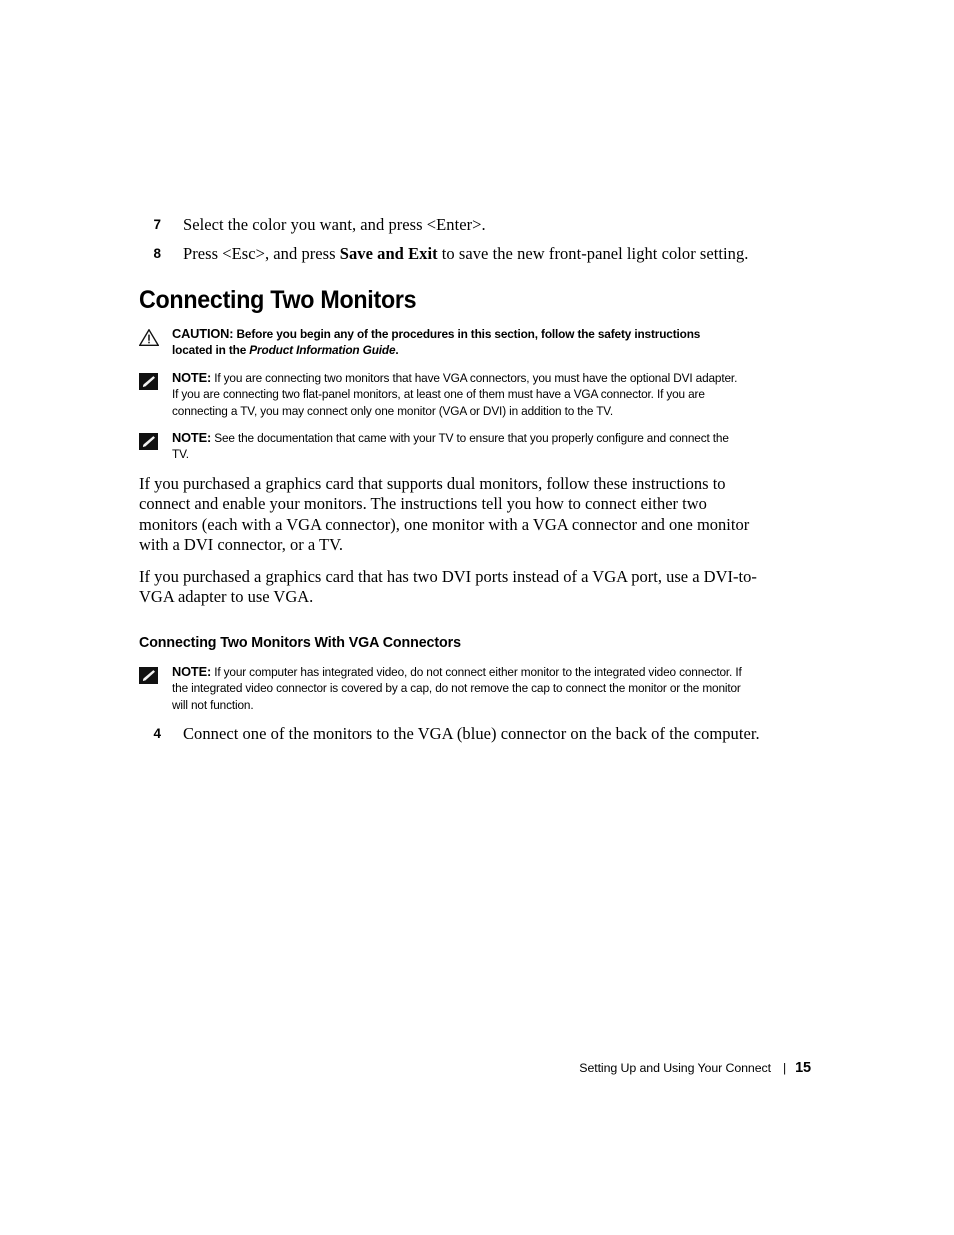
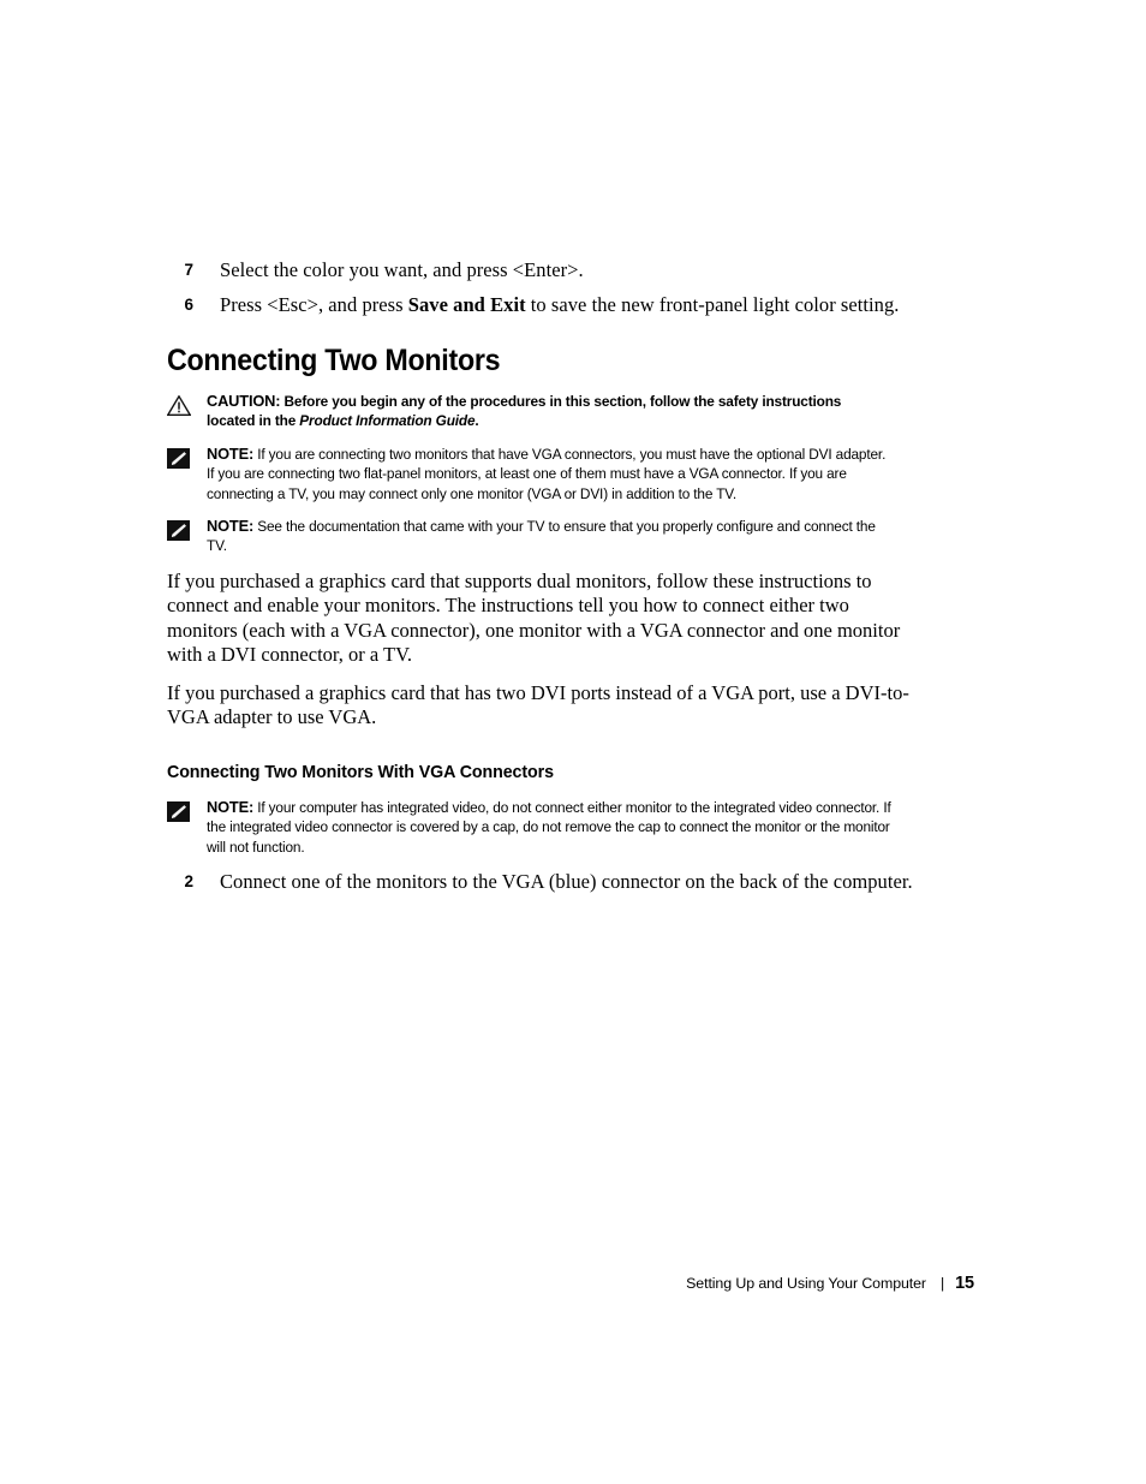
  7
  Select the color you want, and press <Enter>.
- 8
+ 6
  Press <Esc>, and press Save and Exit to save the new front-panel light color setting.
  Connecting Two Monitors
  CAUTION: Before you begin any of the procedures in this section, follow the safety instructions located in the Product Information Guide.
  NOTE: If you are connecting two monitors that have VGA connectors, you must have the optional DVI adapter. If you are connecting two flat-panel monitors, at least one of them must have a VGA connector. If you are connecting a TV, you may connect only one monitor (VGA or DVI) in addition to the TV.
  NOTE: See the documentation that came with your TV to ensure that you properly configure and connect the TV.
  If you purchased a graphics card that supports dual monitors, follow these instructions to connect and enable your monitors. The instructions tell you how to connect either two monitors (each with a VGA connector), one monitor with a VGA connector and one monitor with a DVI connector, or a TV.
  If you purchased a graphics card that has two DVI ports instead of a VGA port, use a DVI-to-VGA adapter to use VGA.
  Connecting Two Monitors With VGA Connectors
  NOTE: If your computer has integrated video, do not connect either monitor to the integrated video connector. If the integrated video connector is covered by a cap, do not remove the cap to connect the monitor or the monitor will not function.
- 4
+ 2
  Connect one of the monitors to the VGA (blue) connector on the back of the computer.
- Setting Up and Using Your Connect | 15
+ Setting Up and Using Your Computer | 15
